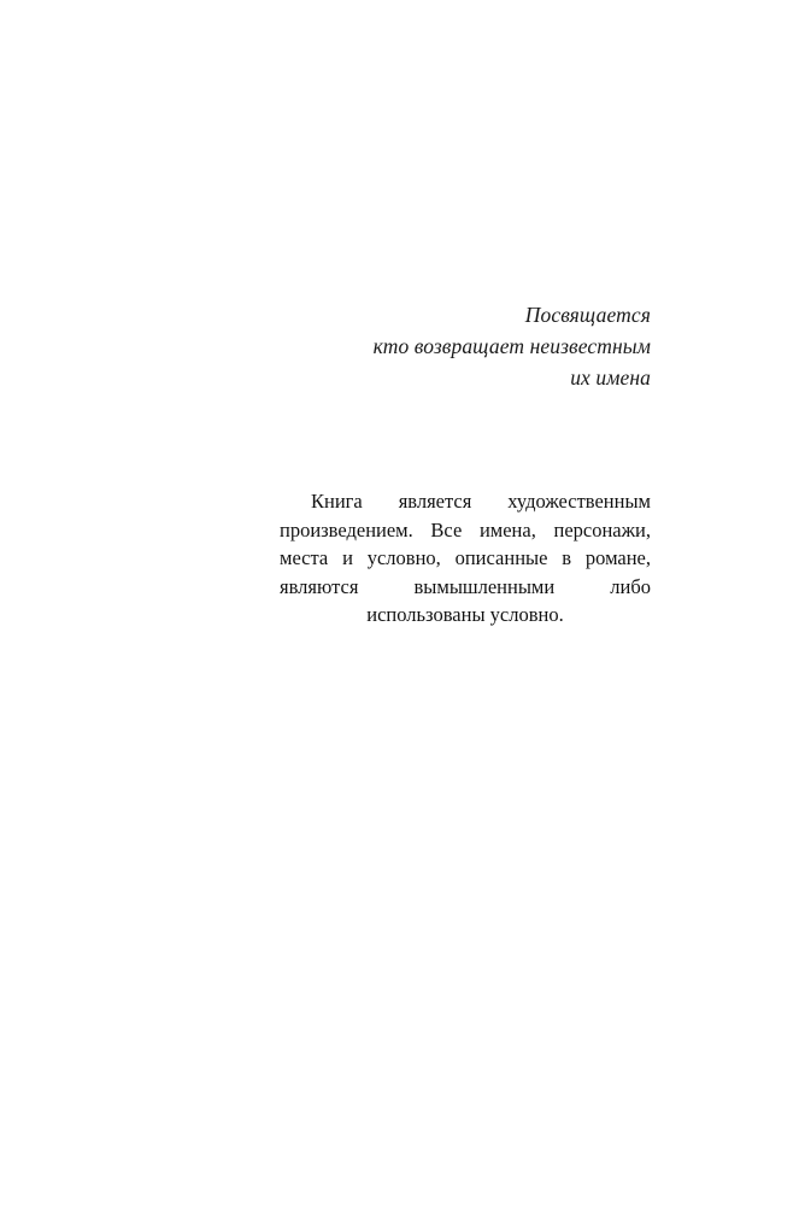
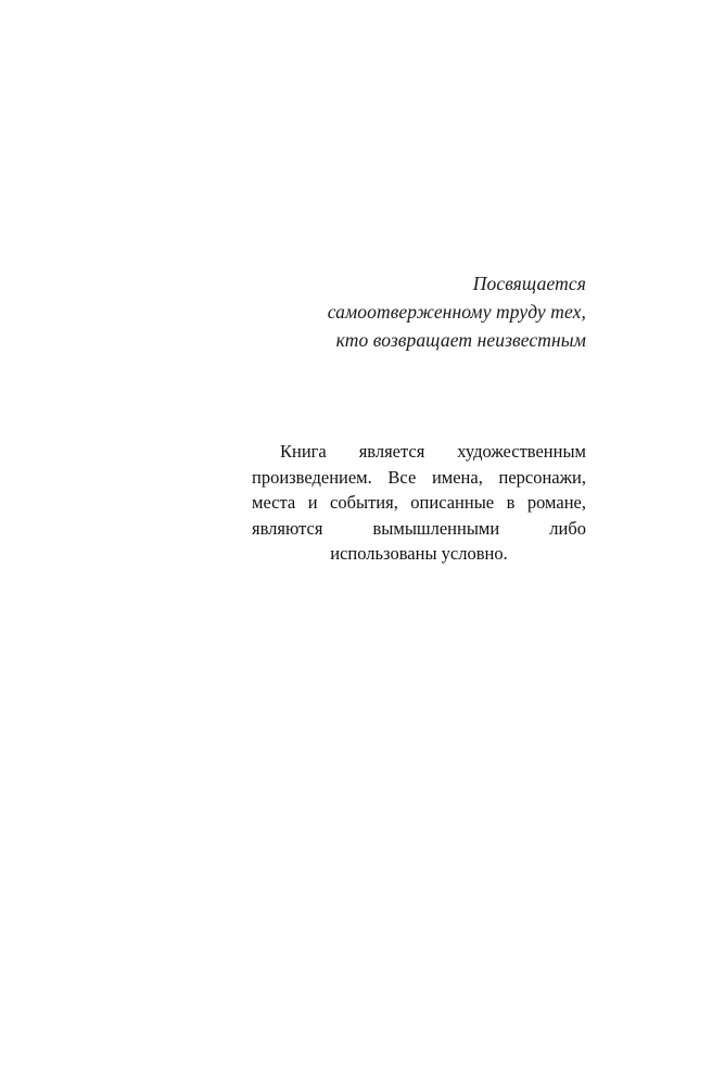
  Посвящается
+ самоотверженному труду тех,
  кто возвращает неизвестным
- их имена
- Книга является художественным произведением. Все имена, персонажи, места и условно, описанные в романе, являются вымышленными либо использованы условно.
+ Книга является художественным произведением. Все имена, персонажи, места и события, описанные в романе, являются вымышленными либо использованы условно.
